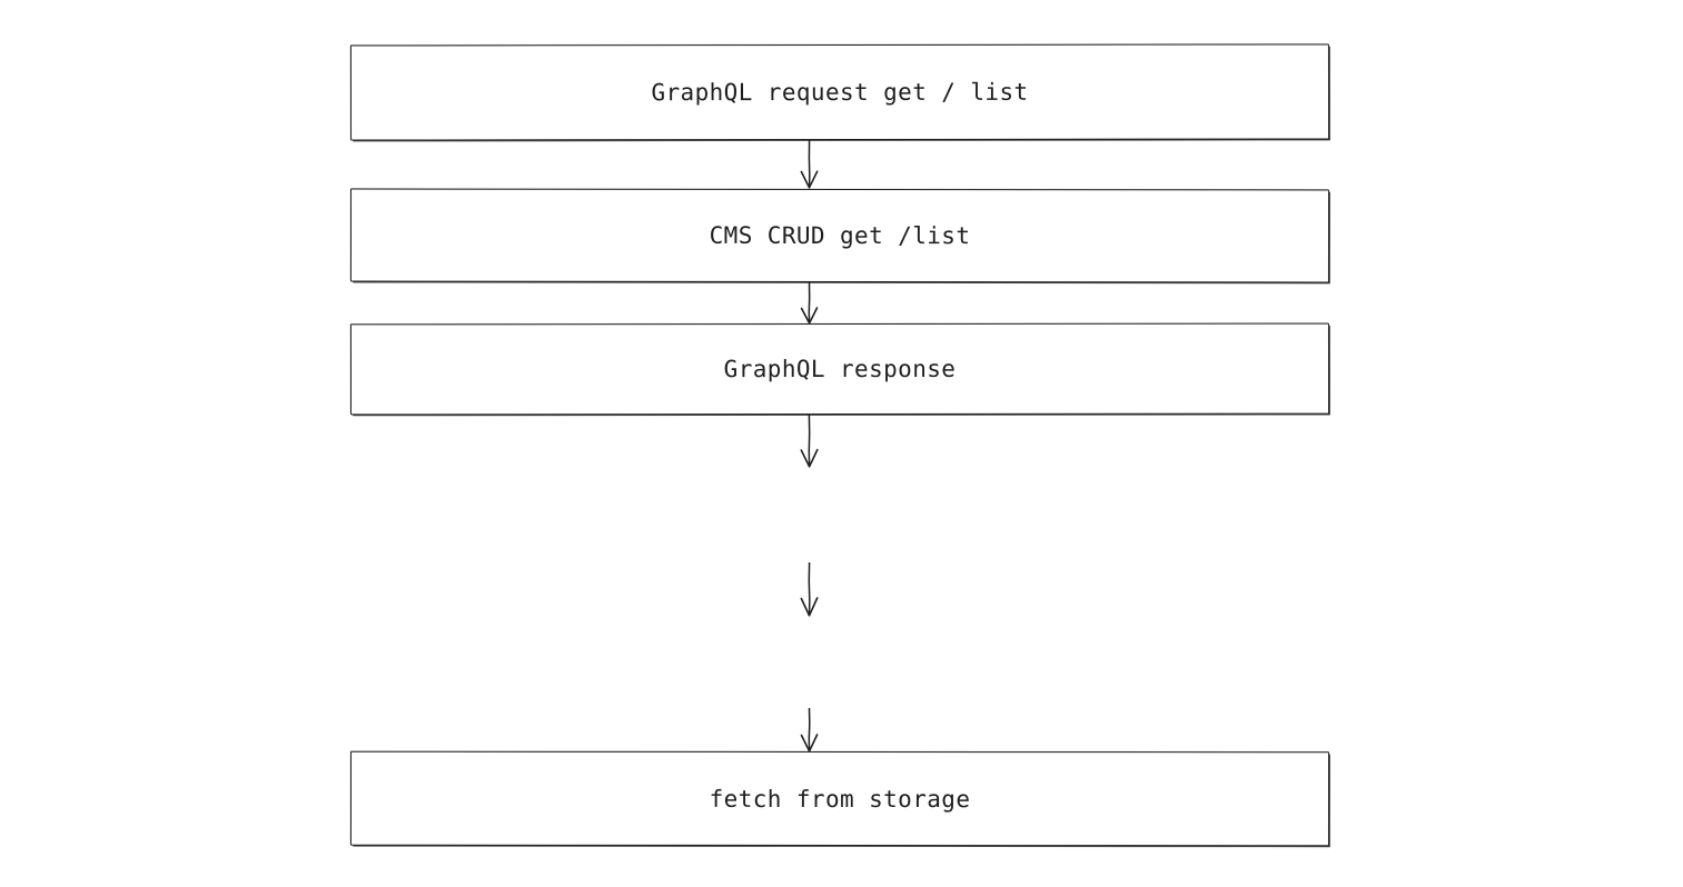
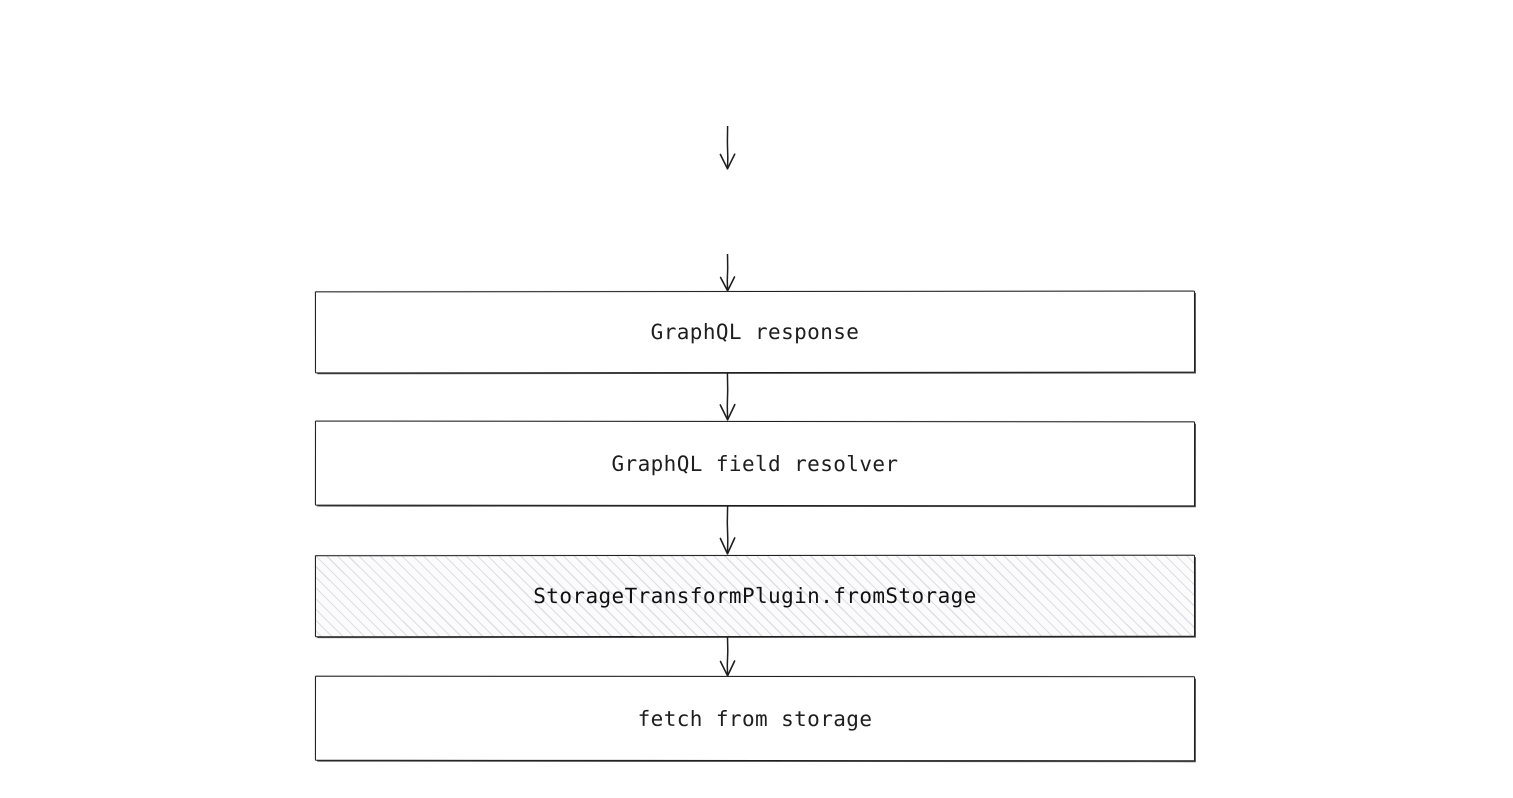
- GraphQL request get / list
- CMS CRUD get /list
  GraphQL response
+ GraphQL field resolver
+ StorageTransformPlugin.fromStorage
  fetch from storage
